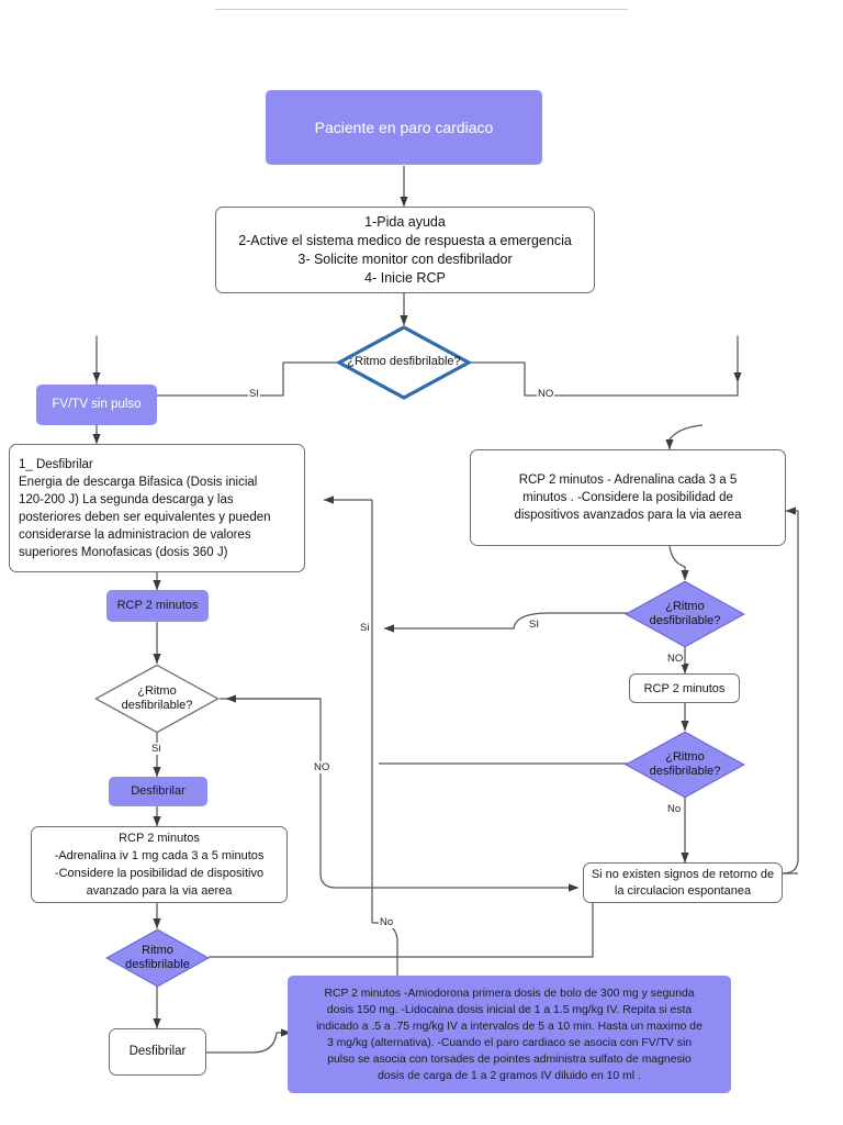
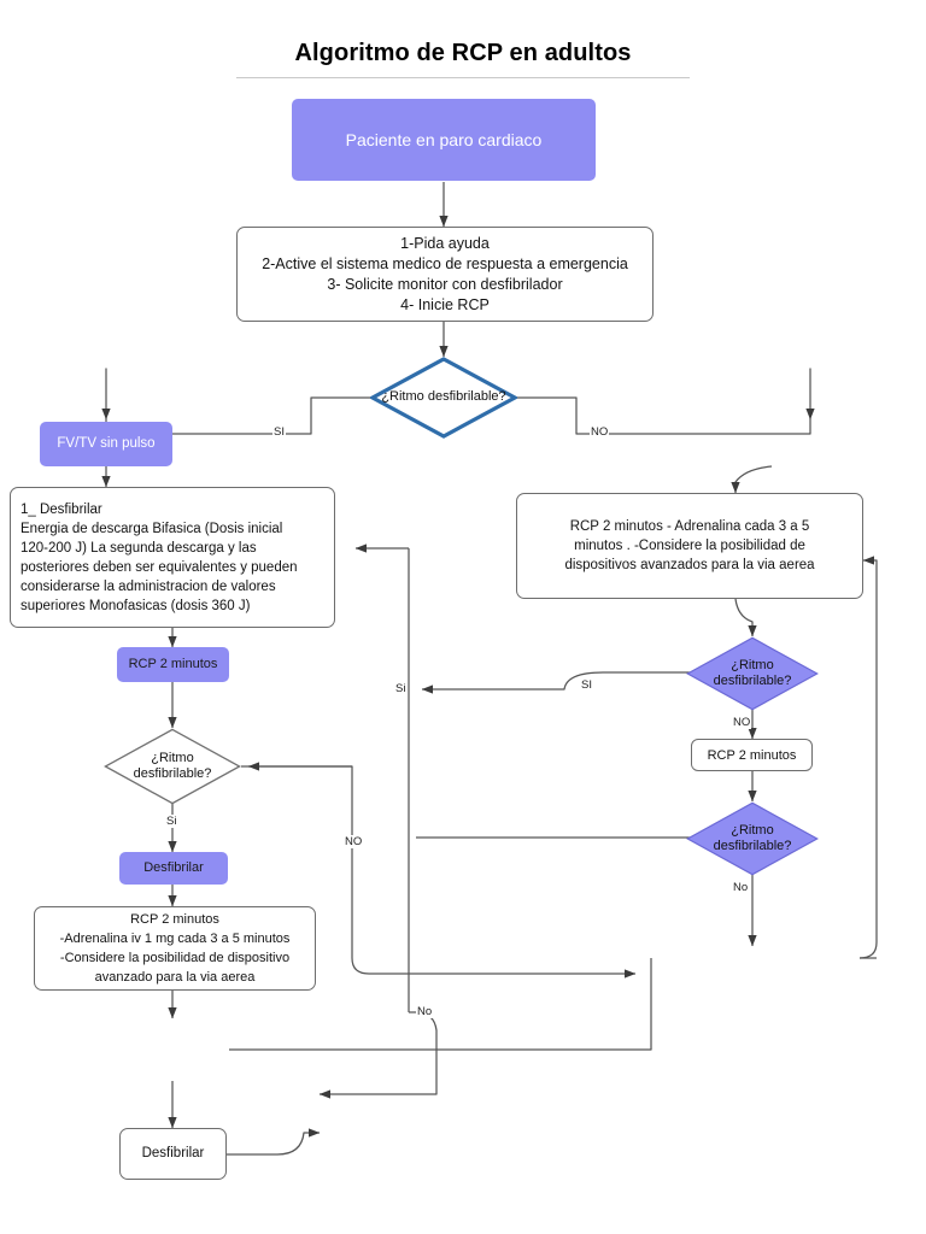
+ Algoritmo de RCP en adultos
  Paciente en paro cardiaco
  1-Pida ayuda
  2-Active el sistema medico de respuesta a emergencia
  3- Solicite monitor con desfibrilador
  4- Inicie RCP
  ¿Ritmo desfibrilable?
  FV/TV sin pulso
  1_ Desfibrilar
  Energia de descarga Bifasica (Dosis inicial
  120-200 J) La segunda descarga y las
  posteriores deben ser equivalentes y pueden
  considerarse la administracion de valores
  superiores Monofasicas (dosis 360 J)
  RCP 2 minutos - Adrenalina cada 3 a 5
  minutos . -Considere la posibilidad de
  dispositivos avanzados para la via aerea
  RCP 2 minutos
  ¿Ritmo
  desfibrilable?
  ¿Ritmo
  desfibrilable?
  RCP 2 minutos
  ¿Ritmo
  desfibrilable?
  Desfibrilar
  RCP 2 minutos
  -Adrenalina iv 1 mg cada 3 a 5 minutos
  -Considere la posibilidad de dispositivo
  avanzado para la via aerea
- Ritmo
- desfibrilable
- Si no existen signos de retorno de
- la circulacion espontanea
  Desfibrilar
- RCP 2 minutos -Amiodorona primera dosis de bolo de 300 mg y segunda
- dosis 150 mg. -Lidocaina dosis inicial de 1 a 1.5 mg/kg IV. Repita si esta
- indicado a .5 a .75 mg/kg IV a intervalos de 5 a 10 min. Hasta un maximo de
- 3 mg/kg (alternativa). -Cuando el paro cardiaco se asocia con FV/TV sin
- pulso se asocia con torsades de pointes administra sulfato de magnesio
- dosis de carga de 1 a 2 gramos IV diluido en 10 ml .
  SI
  NO
  SI
  Si
  NO
  NO
  Si
  No
  No
